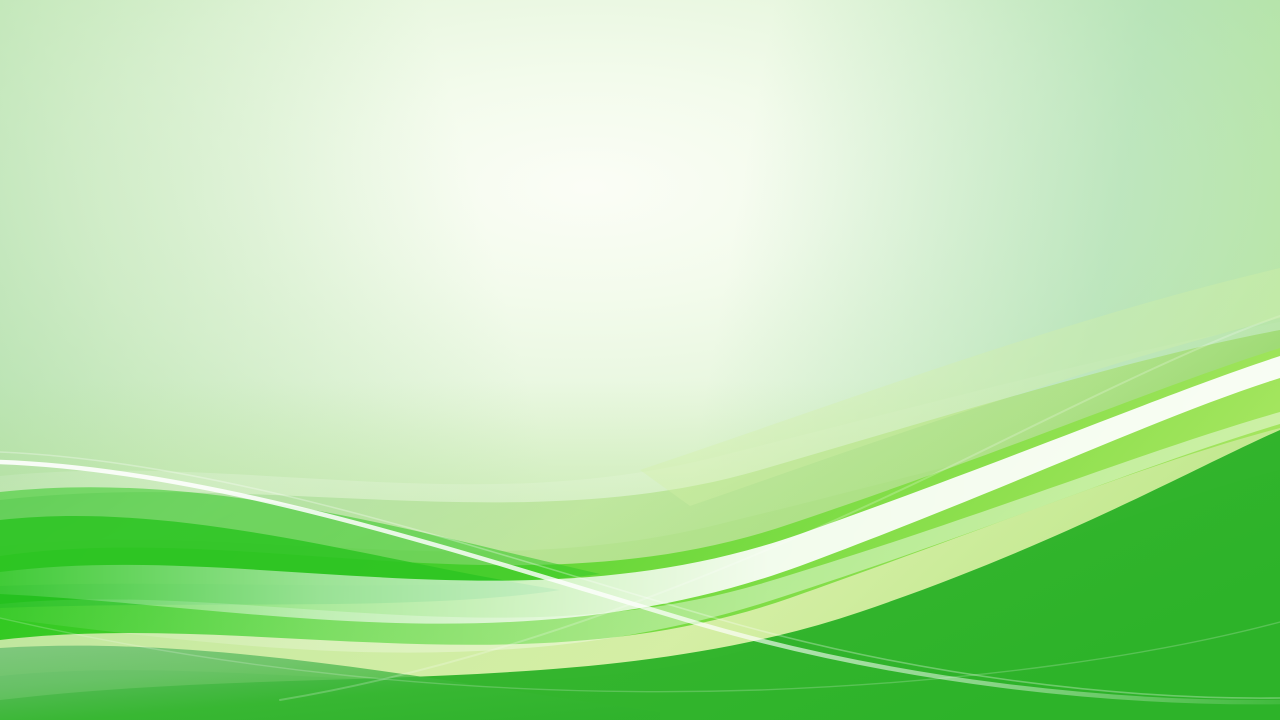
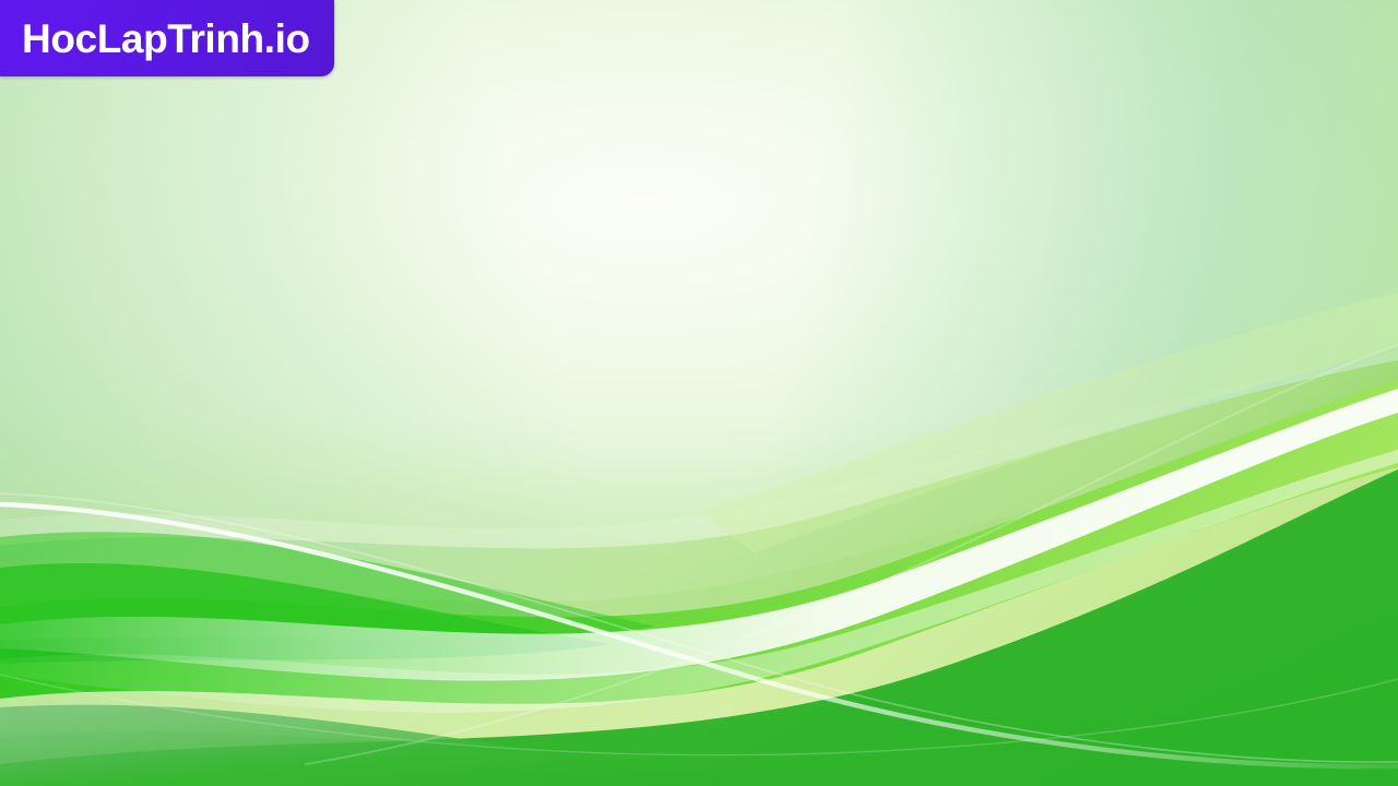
+ HocLapTrinh.io
